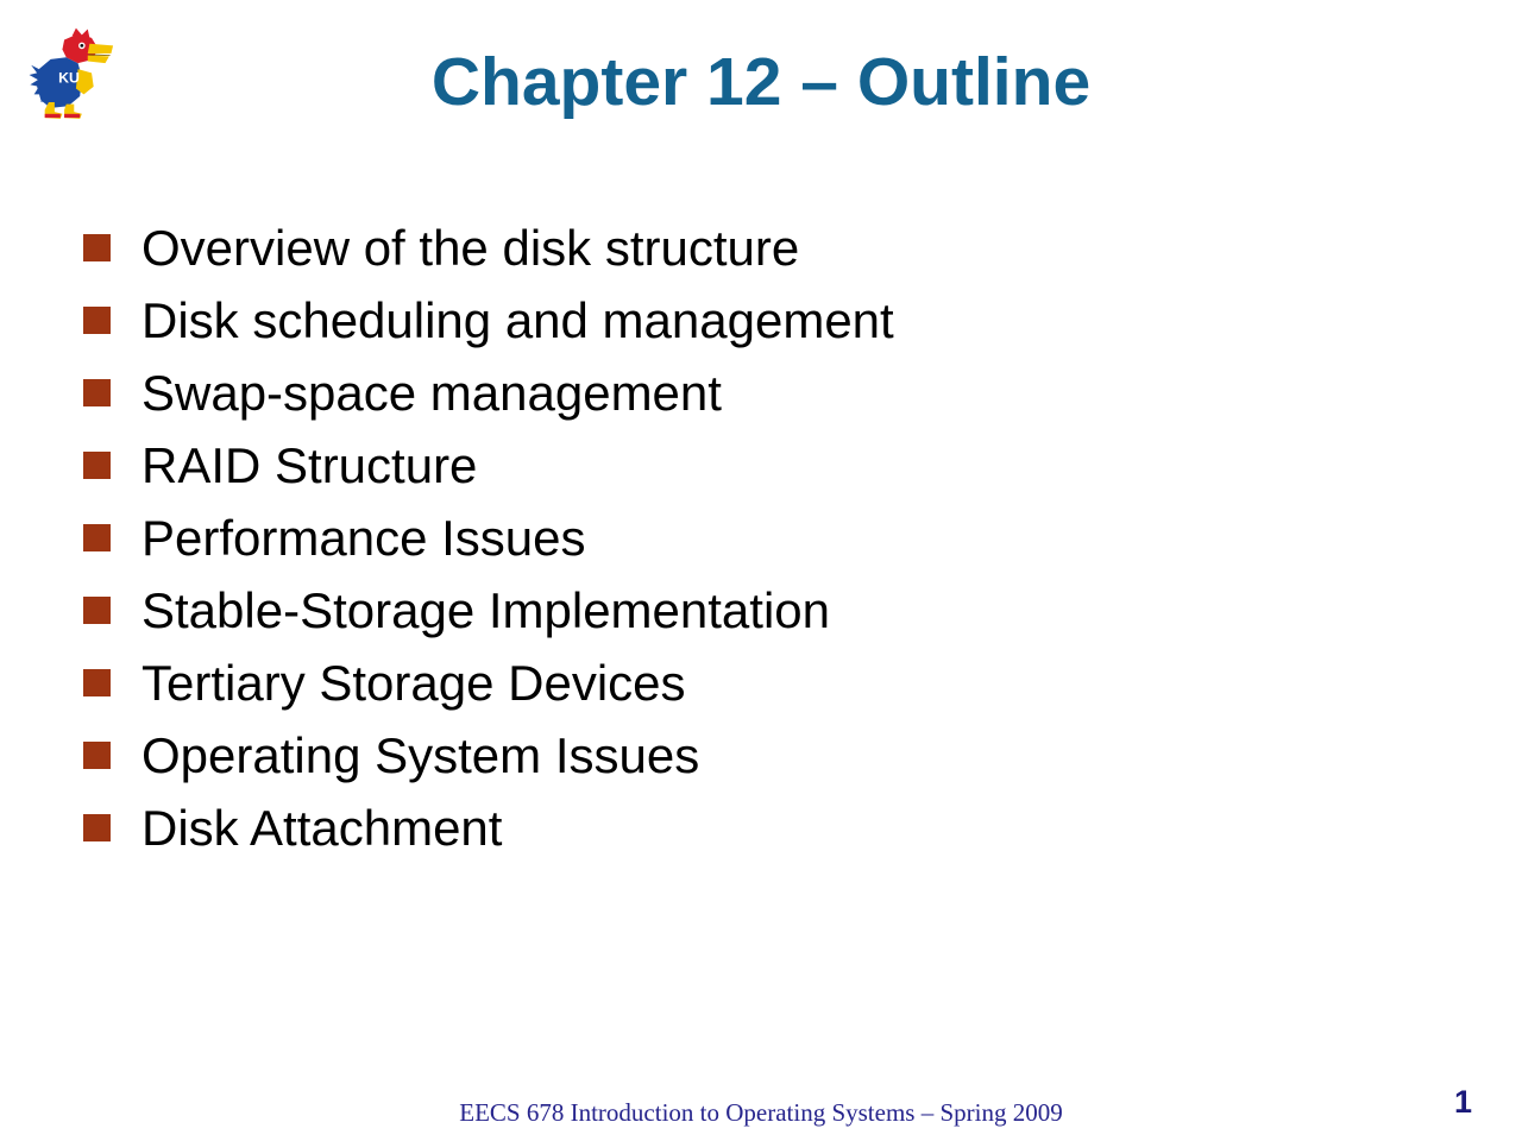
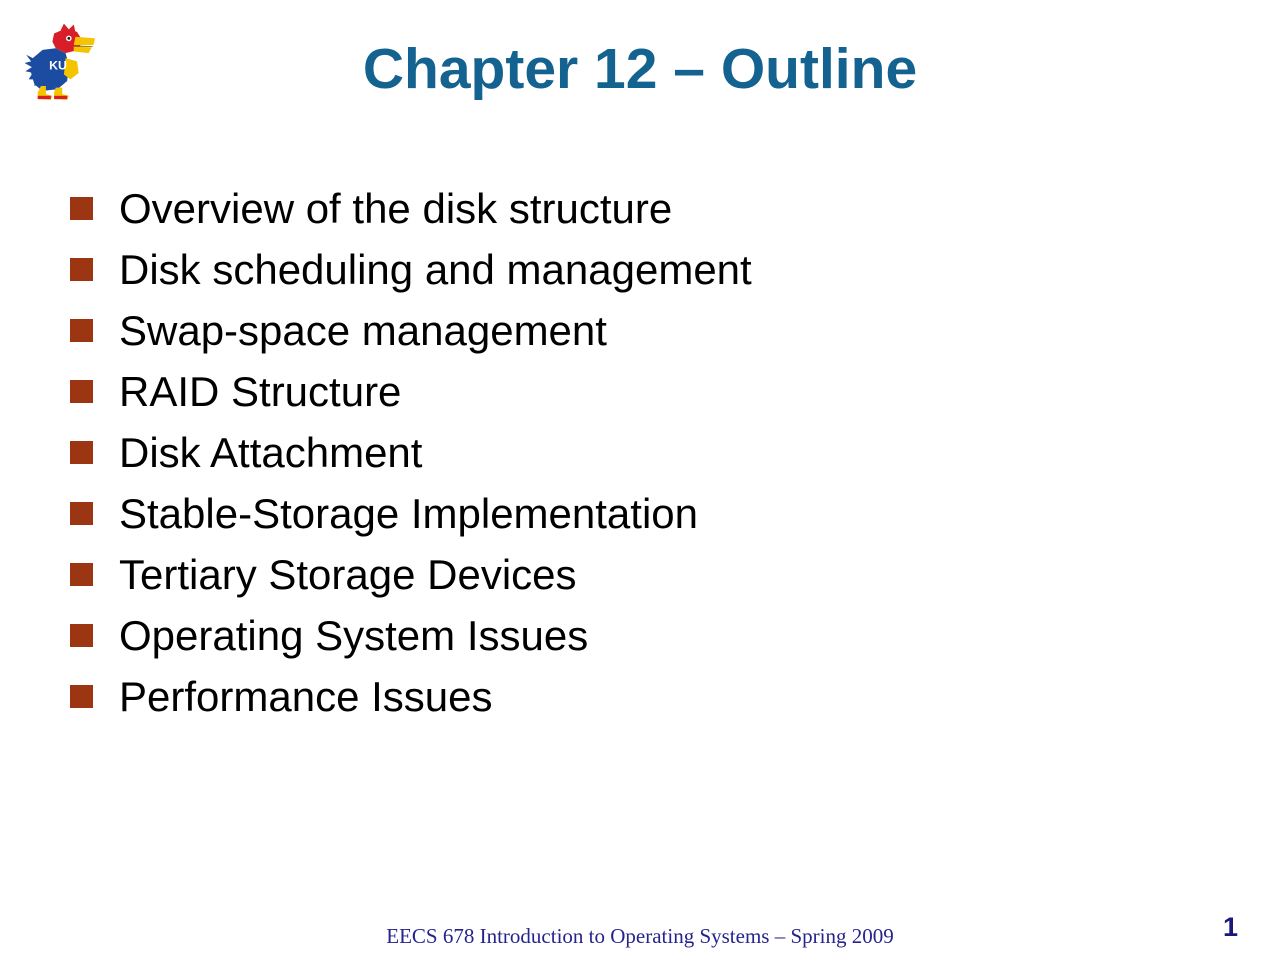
  KU
  Chapter 12 – Outline
  Overview of the disk structure
  Disk scheduling and management
  Swap-space management
  RAID Structure
- Performance Issues
+ Disk Attachment
  Stable-Storage Implementation
  Tertiary Storage Devices
  Operating System Issues
- Disk Attachment
+ Performance Issues
  EECS 678 Introduction to Operating Systems – Spring 2009
  1
